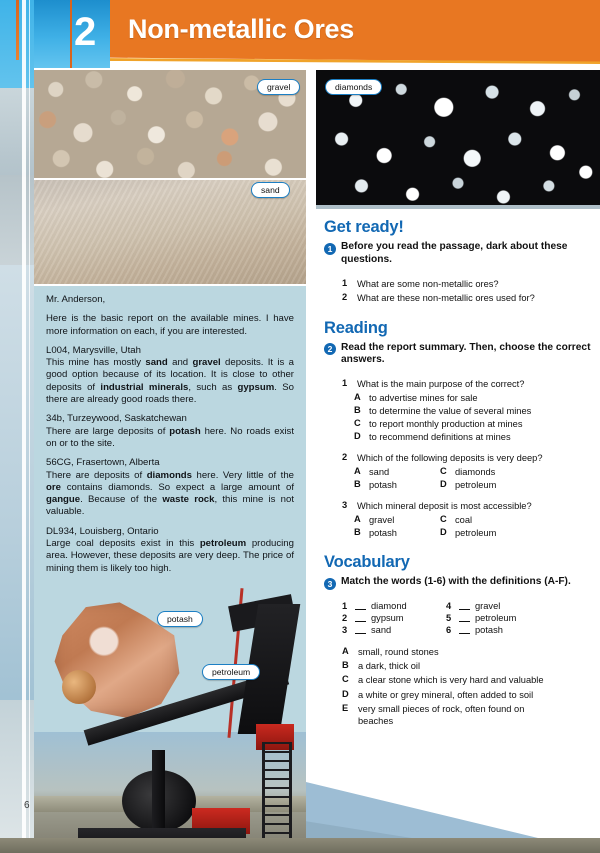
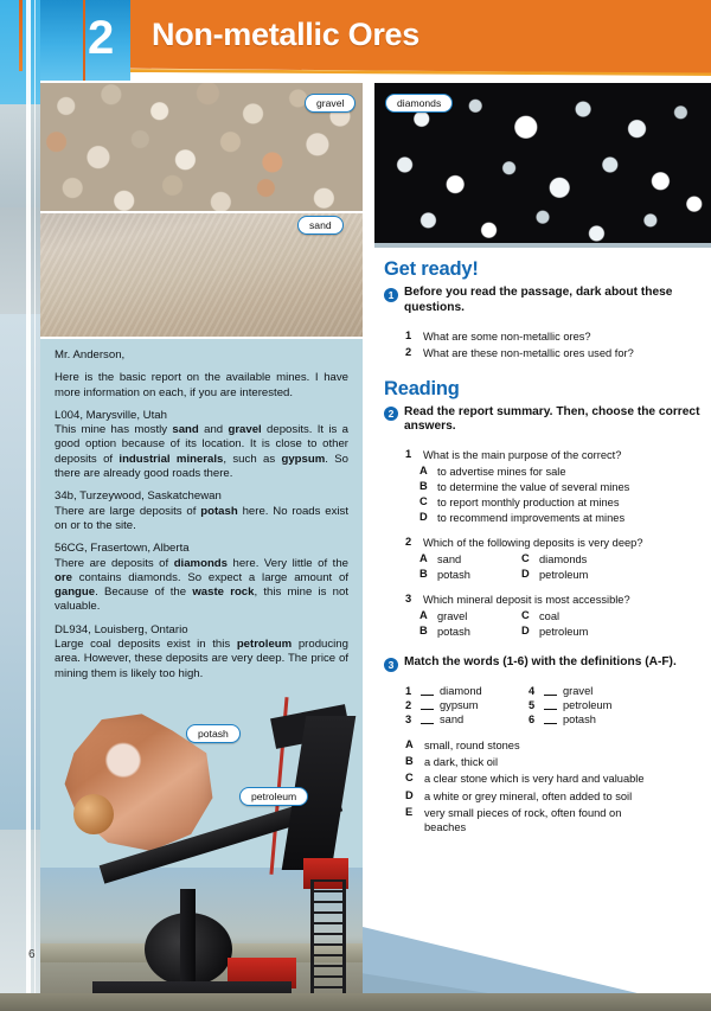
  2
  Non-metallic Ores
  gravel
  diamonds
  sand
  Mr. Anderson,
  Here is the basic report on the available mines. I have more information on each, if you are interested.
  L004, Marysville, Utah
  This mine has mostly sand and gravel deposits. It is a good option because of its location. It is close to other deposits of industrial minerals, such as gypsum. So there are already good roads there.
  34b, Turzeywood, Saskatchewan
  There are large deposits of potash here. No roads exist on or to the site.
  56CG, Frasertown, Alberta
  There are deposits of diamonds here. Very little of the ore contains diamonds. So expect a large amount of gangue. Because of the waste rock, this mine is not valuable.
  DL934, Louisberg, Ontario
  Large coal deposits exist in this petroleum producing area. However, these deposits are very deep. The price of mining them is likely too high.
  potash
  petroleum
  6
  Get ready!
  1
  Before you read the passage, dark about these questions.
  1
  What are some non-metallic ores?
  2
  What are these non-metallic ores used for?
  Reading
  2
  Read the report summary. Then, choose the correct answers.
  1
  What is the main purpose of the correct?
  A
  to advertise mines for sale
  B
  to determine the value of several mines
  C
  to report monthly production at mines
  D
- to recommend definitions at mines
+ to recommend improvements at mines
  2
  Which of the following deposits is very deep?
  A
  sand
  C
  diamonds
  B
  potash
  D
  petroleum
  3
  Which mineral deposit is most accessible?
  A
  gravel
  C
  coal
  B
  potash
  D
  petroleum
- Vocabulary
  3
  Match the words (1-6) with the definitions (A-F).
  1
  diamond
  4
  gravel
  2
  gypsum
  5
  petroleum
  3
  sand
  6
  potash
  A
  small, round stones
  B
  a dark, thick oil
  C
  a clear stone which is very hard and valuable
  D
  a white or grey mineral, often added to soil
  E
  very small pieces of rock, often found on beaches
